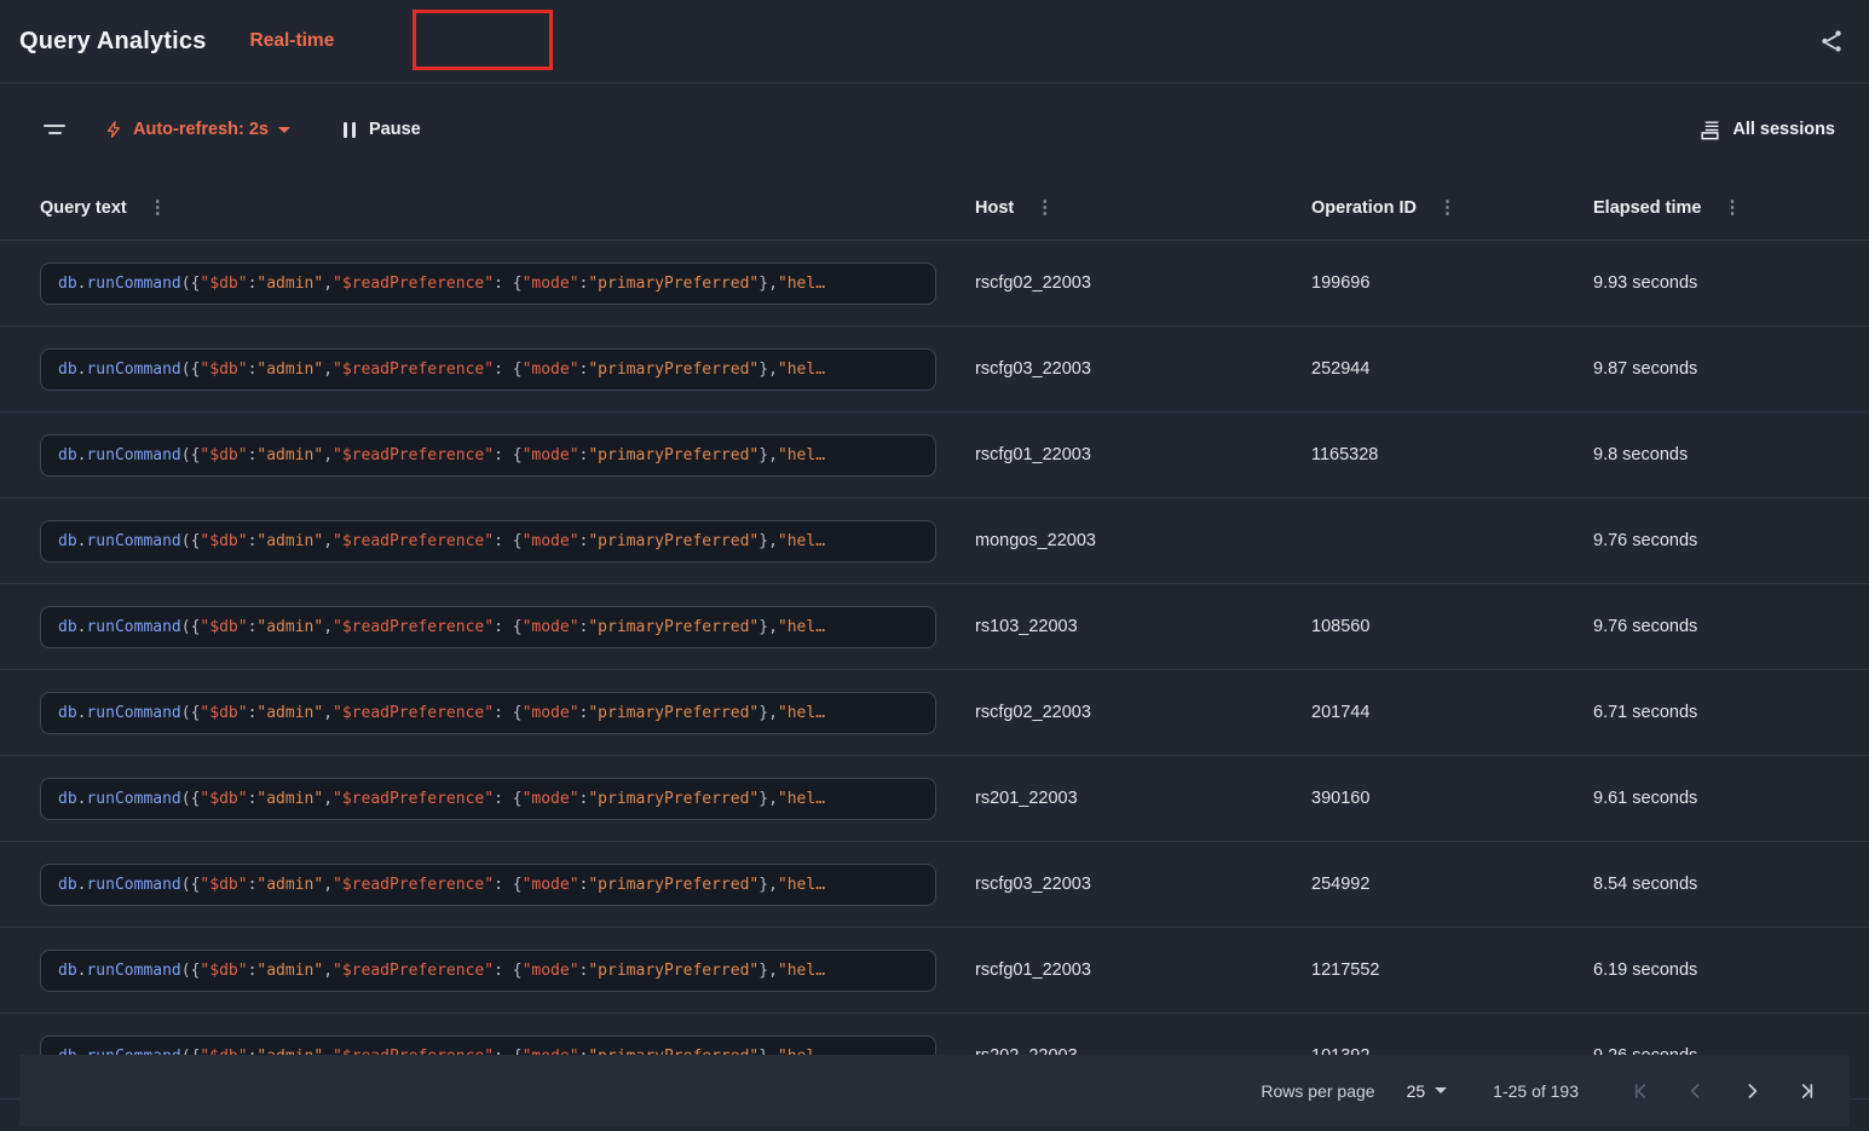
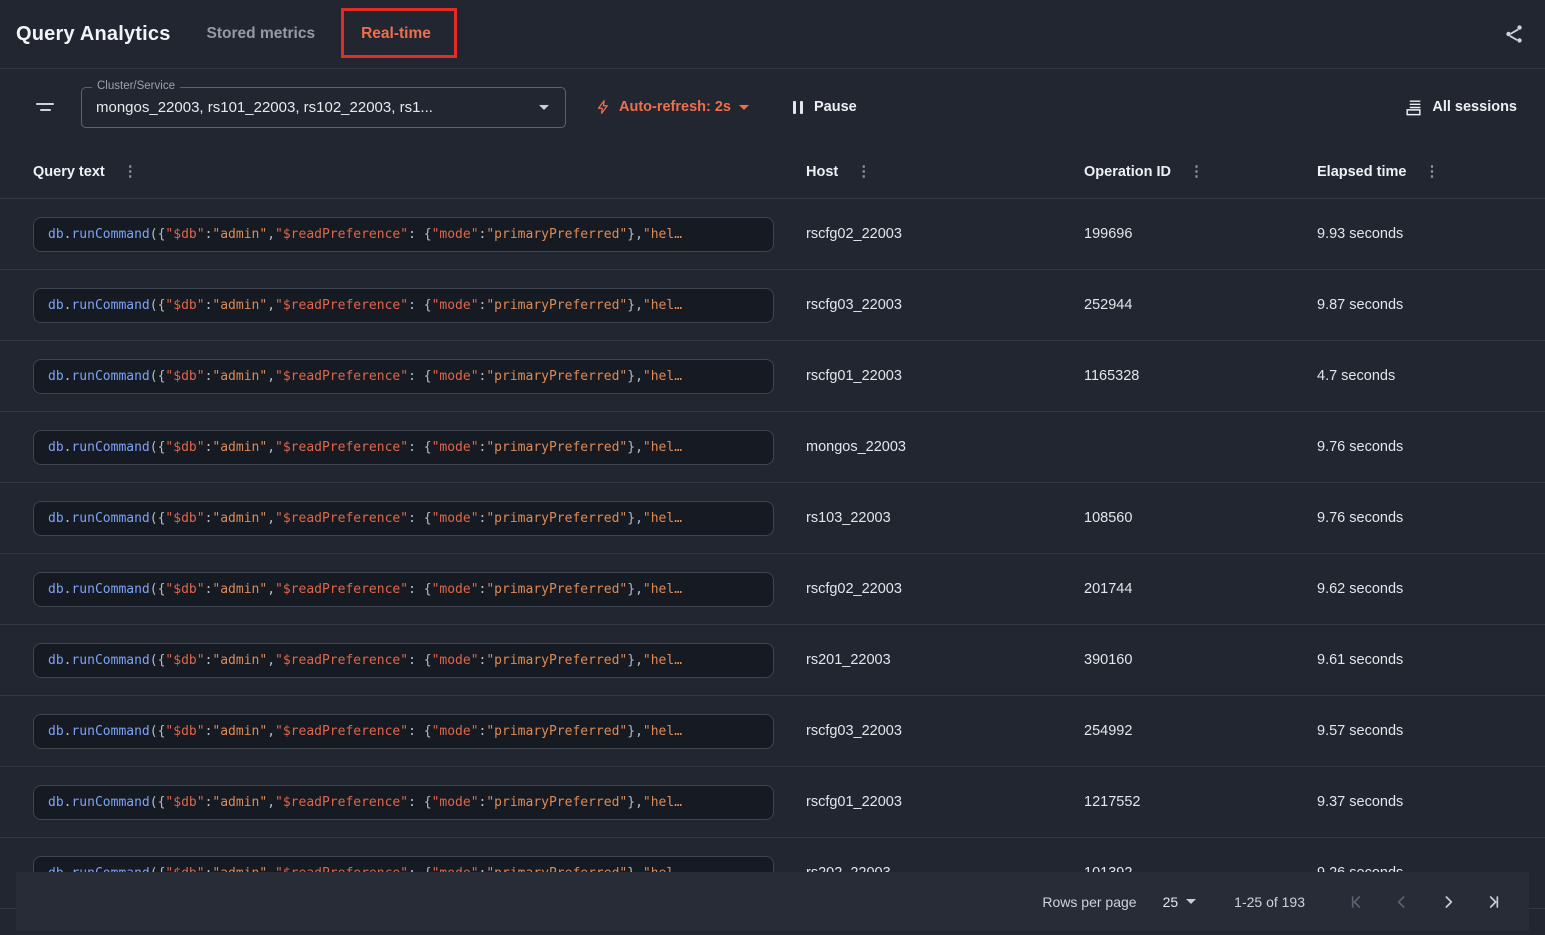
  Query Analytics
+ Stored metrics
  Real-time
+ Cluster/Service
+ mongos_22003, rs101_22003, rs102_22003, rs1...
  Auto-refresh: 2s
  Pause
  All sessions
  Query text
  ⋮
  Host
  ⋮
  Operation ID
  ⋮
  Elapsed time
  ⋮
  db
  .
  runCommand
  ({
  "$db"
  :
  "admin"
  ,
  "$readPreference"
  : {
  "mode"
  :
  "primaryPreferred"
  },
  "hel…
  rscfg02_22003
  199696
  9.93 seconds
  db
  .
  runCommand
  ({
  "$db"
  :
  "admin"
  ,
  "$readPreference"
  : {
  "mode"
  :
  "primaryPreferred"
  },
  "hel…
  rscfg03_22003
  252944
  9.87 seconds
  db
  .
  runCommand
  ({
  "$db"
  :
  "admin"
  ,
  "$readPreference"
  : {
  "mode"
  :
  "primaryPreferred"
  },
  "hel…
  rscfg01_22003
  1165328
- 9.8 seconds
+ 4.7 seconds
  db
  .
  runCommand
  ({
  "$db"
  :
  "admin"
  ,
  "$readPreference"
  : {
  "mode"
  :
  "primaryPreferred"
  },
  "hel…
  mongos_22003
  9.76 seconds
  db
  .
  runCommand
  ({
  "$db"
  :
  "admin"
  ,
  "$readPreference"
  : {
  "mode"
  :
  "primaryPreferred"
  },
  "hel…
  rs103_22003
  108560
  9.76 seconds
  db
  .
  runCommand
  ({
  "$db"
  :
  "admin"
  ,
  "$readPreference"
  : {
  "mode"
  :
  "primaryPreferred"
  },
  "hel…
  rscfg02_22003
  201744
- 6.71 seconds
+ 9.62 seconds
  db
  .
  runCommand
  ({
  "$db"
  :
  "admin"
  ,
  "$readPreference"
  : {
  "mode"
  :
  "primaryPreferred"
  },
  "hel…
  rs201_22003
  390160
  9.61 seconds
  db
  .
  runCommand
  ({
  "$db"
  :
  "admin"
  ,
  "$readPreference"
  : {
  "mode"
  :
  "primaryPreferred"
  },
  "hel…
  rscfg03_22003
  254992
- 8.54 seconds
+ 9.57 seconds
  db
  .
  runCommand
  ({
  "$db"
  :
  "admin"
  ,
  "$readPreference"
  : {
  "mode"
  :
  "primaryPreferred"
  },
  "hel…
  rscfg01_22003
  1217552
- 6.19 seconds
+ 9.37 seconds
  Rows per page
  25
  1-25 of 193
